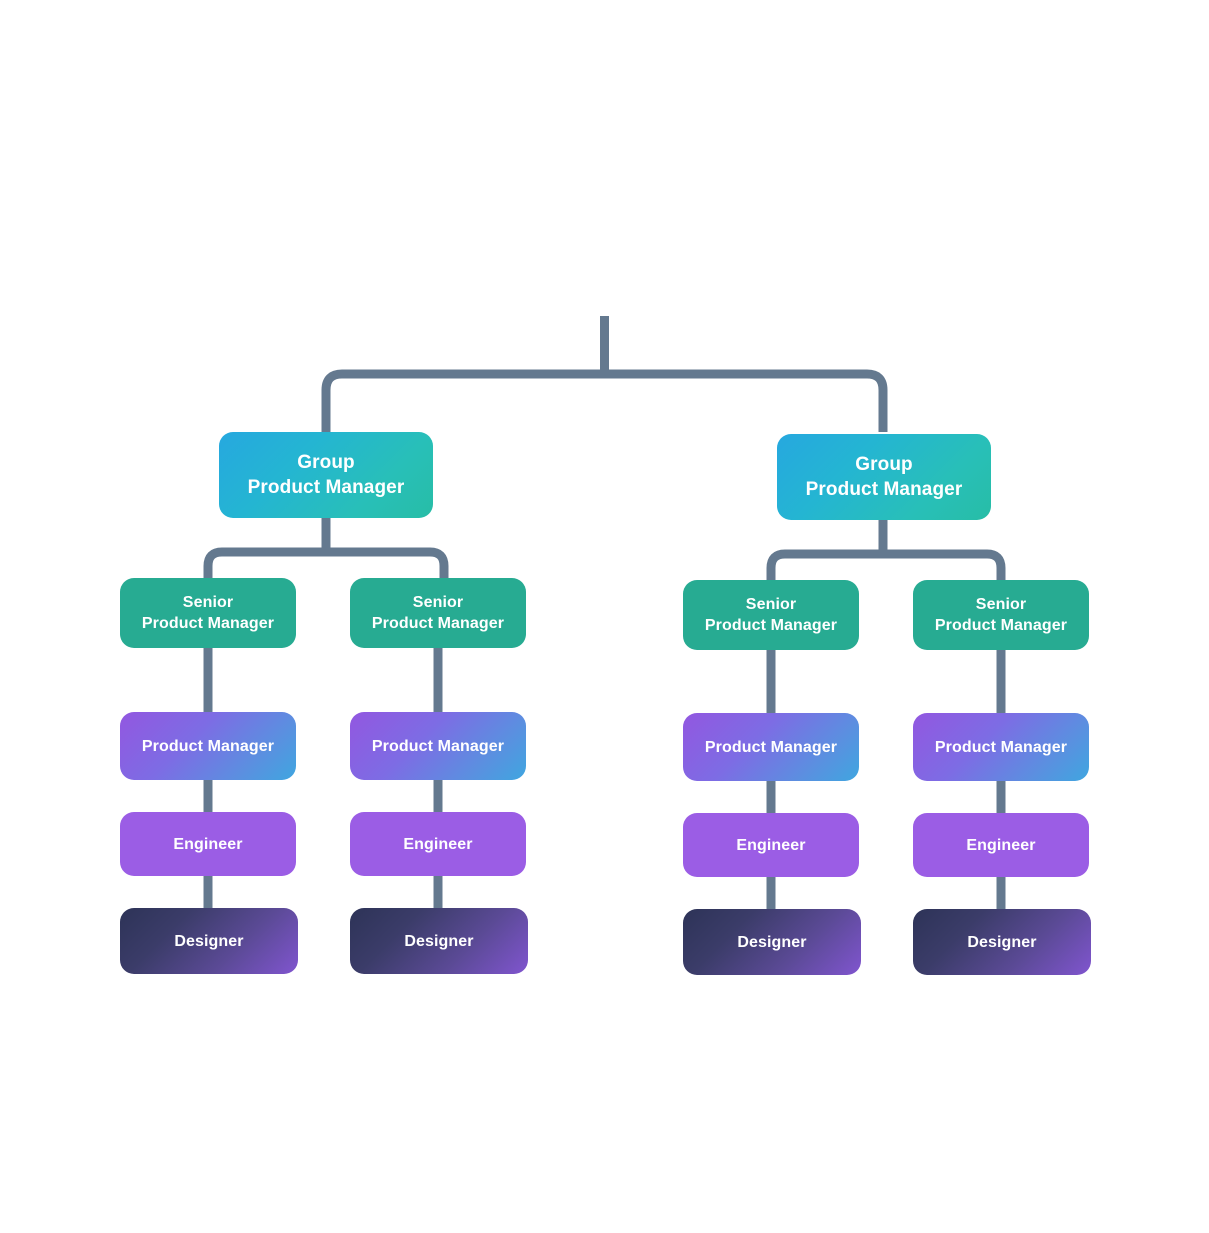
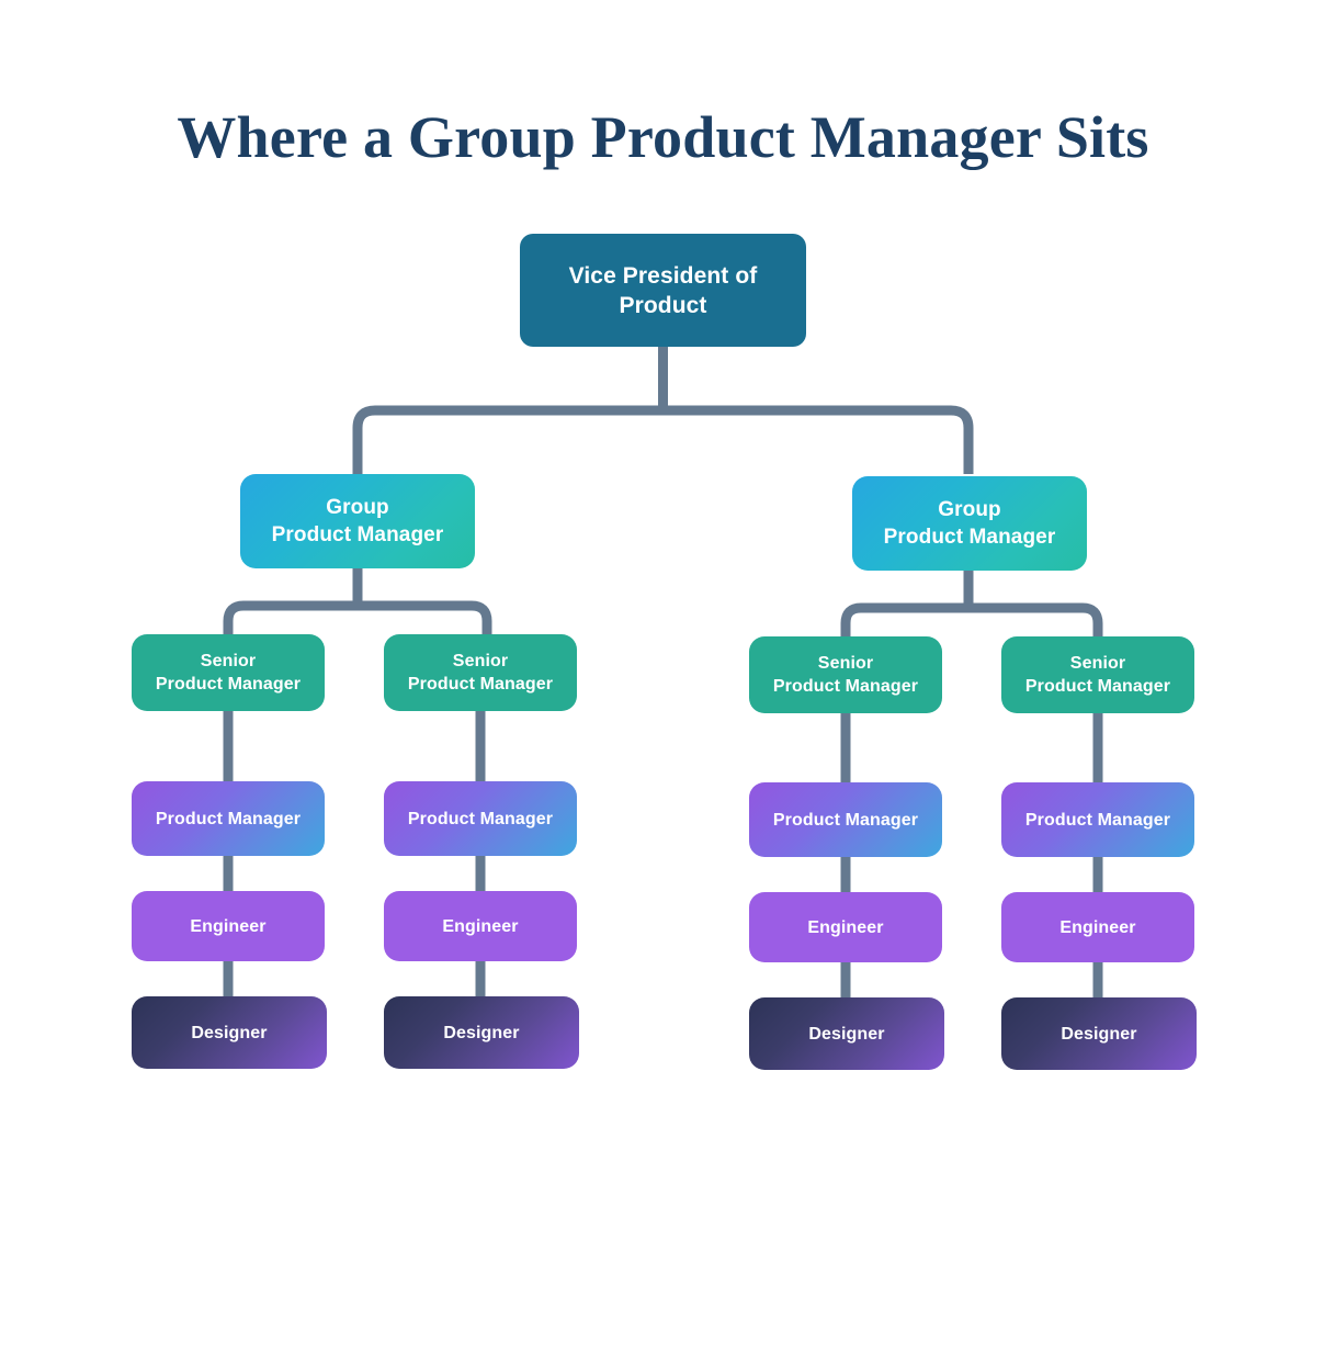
+ Where a Group Product Manager Sits
+ Vice President of
+ Product
  Group
  Product Manager
  Group
  Product Manager
  Senior
  Product Manager
  Senior
  Product Manager
  Senior
  Product Manager
  Senior
  Product Manager
  Product Manager
  Product Manager
  Product Manager
  Product Manager
  Engineer
  Engineer
  Engineer
  Engineer
  Designer
  Designer
  Designer
  Designer
